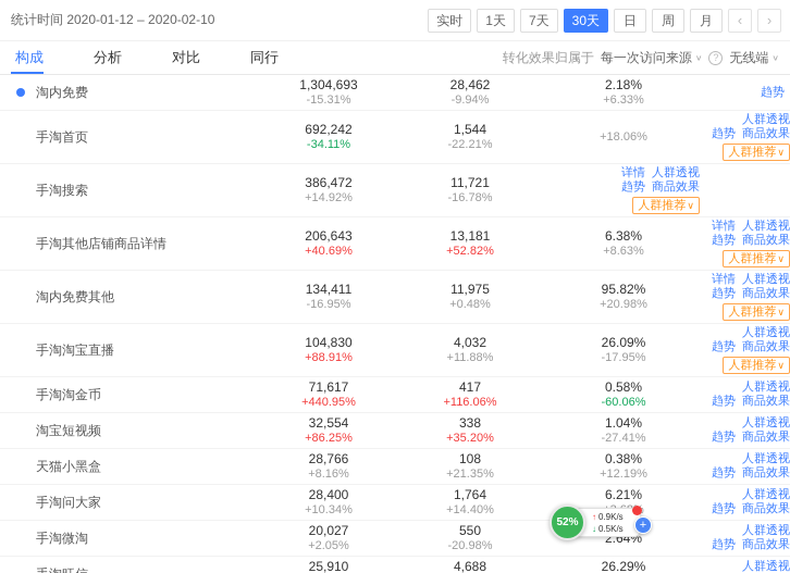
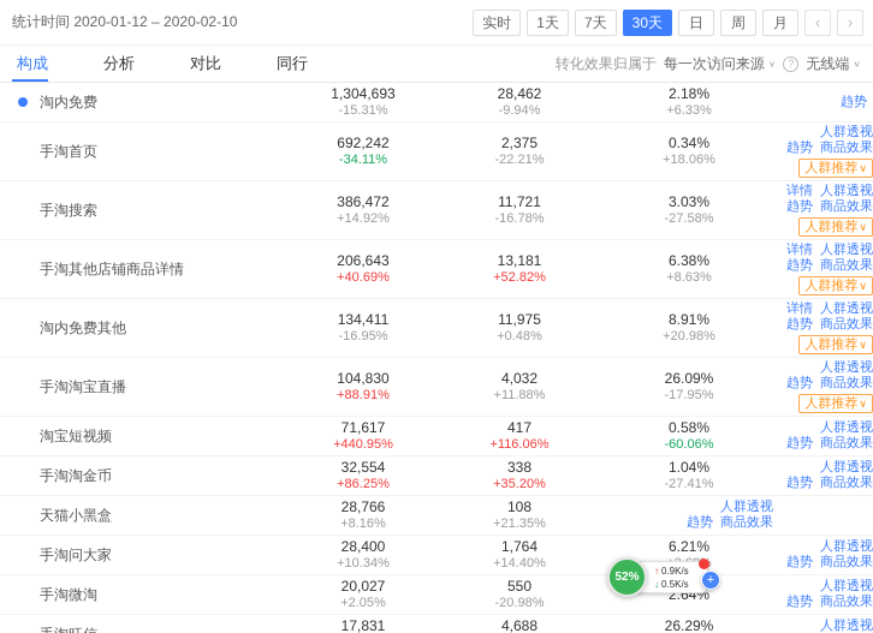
  统计时间 2020-01-12 – 2020-02-10
  实时
  1天
  7天
  30天
  日
  周
  月
  ‹
  ›
  构成
  分析
  对比
  同行
  转化效果归属于
  每一次访问来源
  ∨
  ?
  无线端
  ∨
  淘内免费
  1,304,693
  -15.31%
  28,462
  -9.94%
  2.18%
  +6.33%
  趋势
  手淘首页
  692,242
  -34.11%
- 1,544
+ 2,375
  -22.21%
+ 0.34%
  +18.06%
  人群透视
  趋势 商品效果
  人群推荐∨
  手淘搜索
  386,472
  +14.92%
  11,721
  -16.78%
+ 3.03%
+ -27.58%
  详情 人群透视
  趋势 商品效果
  人群推荐∨
  手淘其他店铺商品详情
  206,643
  +40.69%
  13,181
  +52.82%
  6.38%
  +8.63%
  详情 人群透视
  趋势 商品效果
  人群推荐∨
  淘内免费其他
  134,411
  -16.95%
  11,975
  +0.48%
- 95.82%
+ 8.91%
  +20.98%
  详情 人群透视
  趋势 商品效果
  人群推荐∨
  手淘淘宝直播
  104,830
  +88.91%
  4,032
  +11.88%
  26.09%
  -17.95%
  人群透视
  趋势 商品效果
  人群推荐∨
- 手淘淘金币
+ 淘宝短视频
  71,617
  +440.95%
  417
  +116.06%
  0.58%
  -60.06%
  人群透视
  趋势 商品效果
- 淘宝短视频
+ 手淘淘金币
  32,554
  +86.25%
  338
  +35.20%
  1.04%
  -27.41%
  人群透视
  趋势 商品效果
  天猫小黑盒
  28,766
  +8.16%
  108
  +21.35%
- 0.38%
- +12.19%
  人群透视
  趋势 商品效果
  手淘问大家
  28,400
  +10.34%
  1,764
  +14.40%
  6.21%
  人群透视
  趋势 商品效果
  手淘微淘
  20,027
  +2.05%
  550
  -20.98%
  2.64%
  人群透视
  趋势 商品效果
- 25,910
+ 17,831
  4,688
  26.29%
  人群透视
  ↑
  0.9K/s
  ↓
  0.5K/s
  +
  52%
